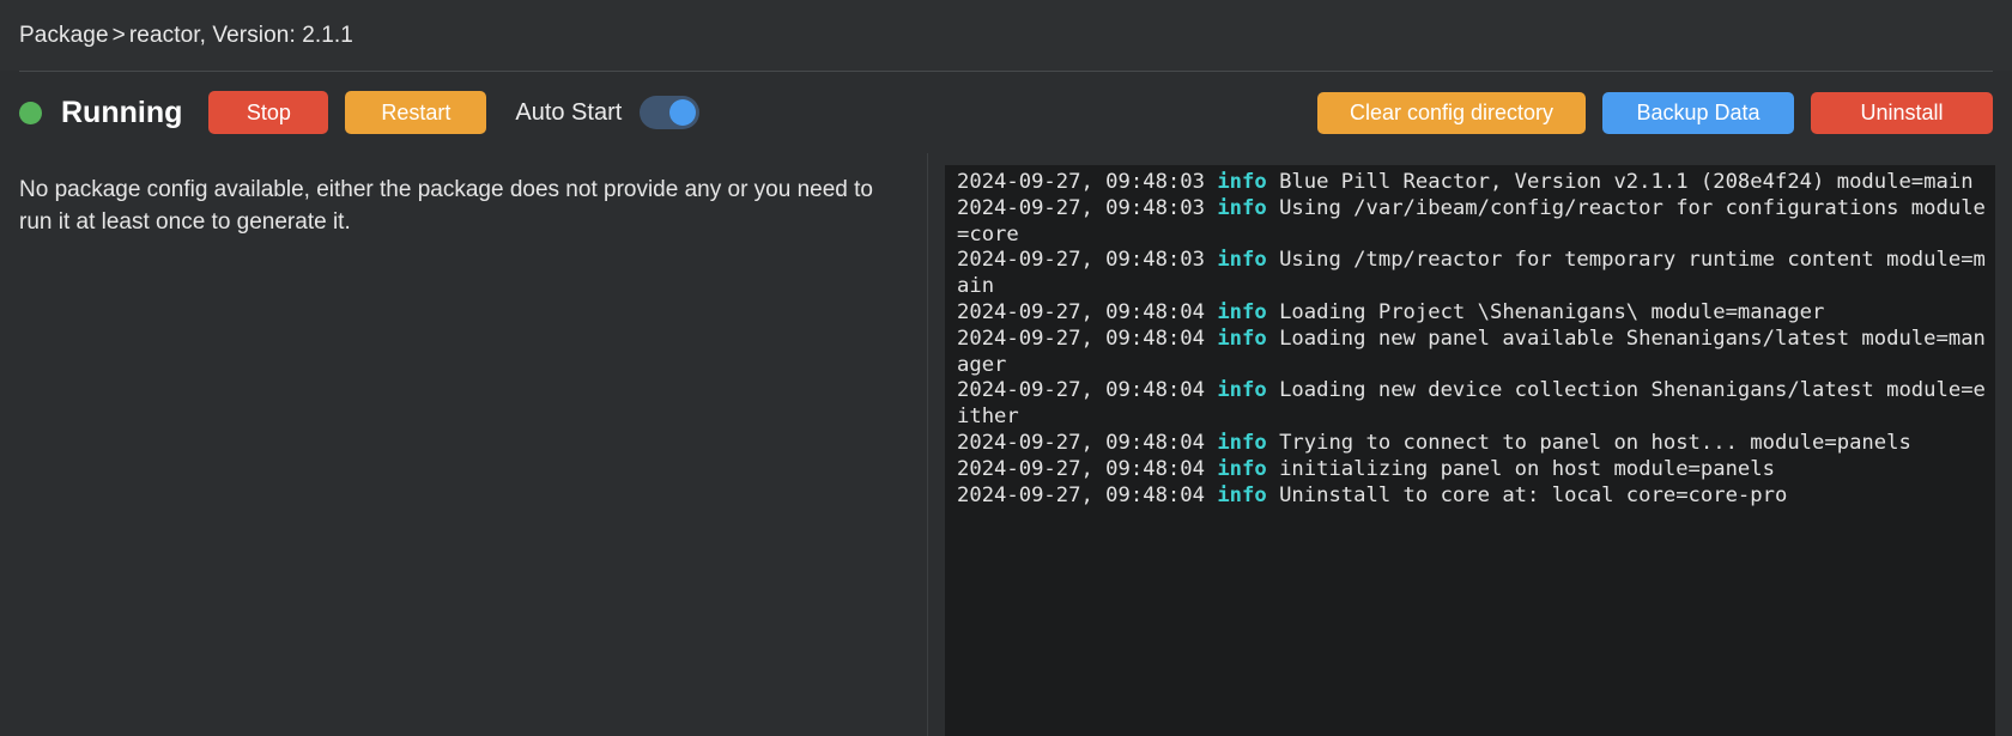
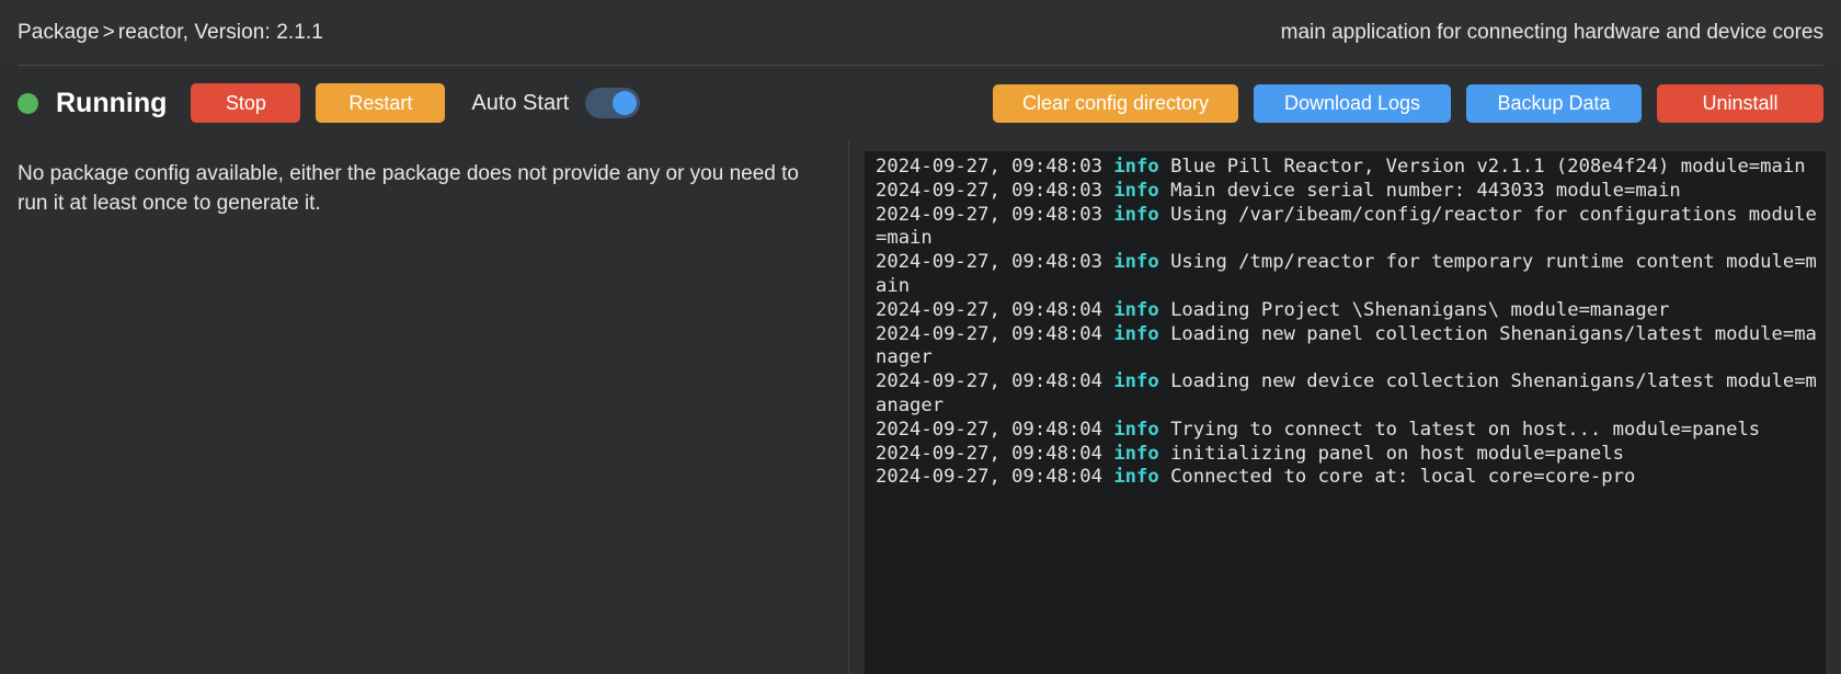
  Package > reactor, Version: 2.1.1
+ main application for connecting hardware and device cores
  Running
  Stop
  Restart
  Auto Start
  Clear config directory
+ Download Logs
  Backup Data
  Uninstall
  No package config available, either the package does not provide any or you need to run it at least once to generate it.
  2024-09-27, 09:48:03 info Blue Pill Reactor, Version v2.1.1 (208e4f24) module=main
+ 2024-09-27, 09:48:03 info Main device serial number: 443033 module=main
- 2024-09-27, 09:48:03 info Using /var/ibeam/config/reactor for configurations module=core
+ 2024-09-27, 09:48:03 info Using /var/ibeam/config/reactor for configurations module=main
  2024-09-27, 09:48:03 info Using /tmp/reactor for temporary runtime content module=main
  2024-09-27, 09:48:04 info Loading Project \Shenanigans\ module=manager
- 2024-09-27, 09:48:04 info Loading new panel available Shenanigans/latest module=manager
+ 2024-09-27, 09:48:04 info Loading new panel collection Shenanigans/latest module=manager
- 2024-09-27, 09:48:04 info Loading new device collection Shenanigans/latest module=either
+ 2024-09-27, 09:48:04 info Loading new device collection Shenanigans/latest module=manager
- 2024-09-27, 09:48:04 info Trying to connect to panel on host... module=panels
+ 2024-09-27, 09:48:04 info Trying to connect to latest on host... module=panels
  2024-09-27, 09:48:04 info initializing panel on host module=panels
- 2024-09-27, 09:48:04 info Uninstall to core at: local core=core-pro
+ 2024-09-27, 09:48:04 info Connected to core at: local core=core-pro
